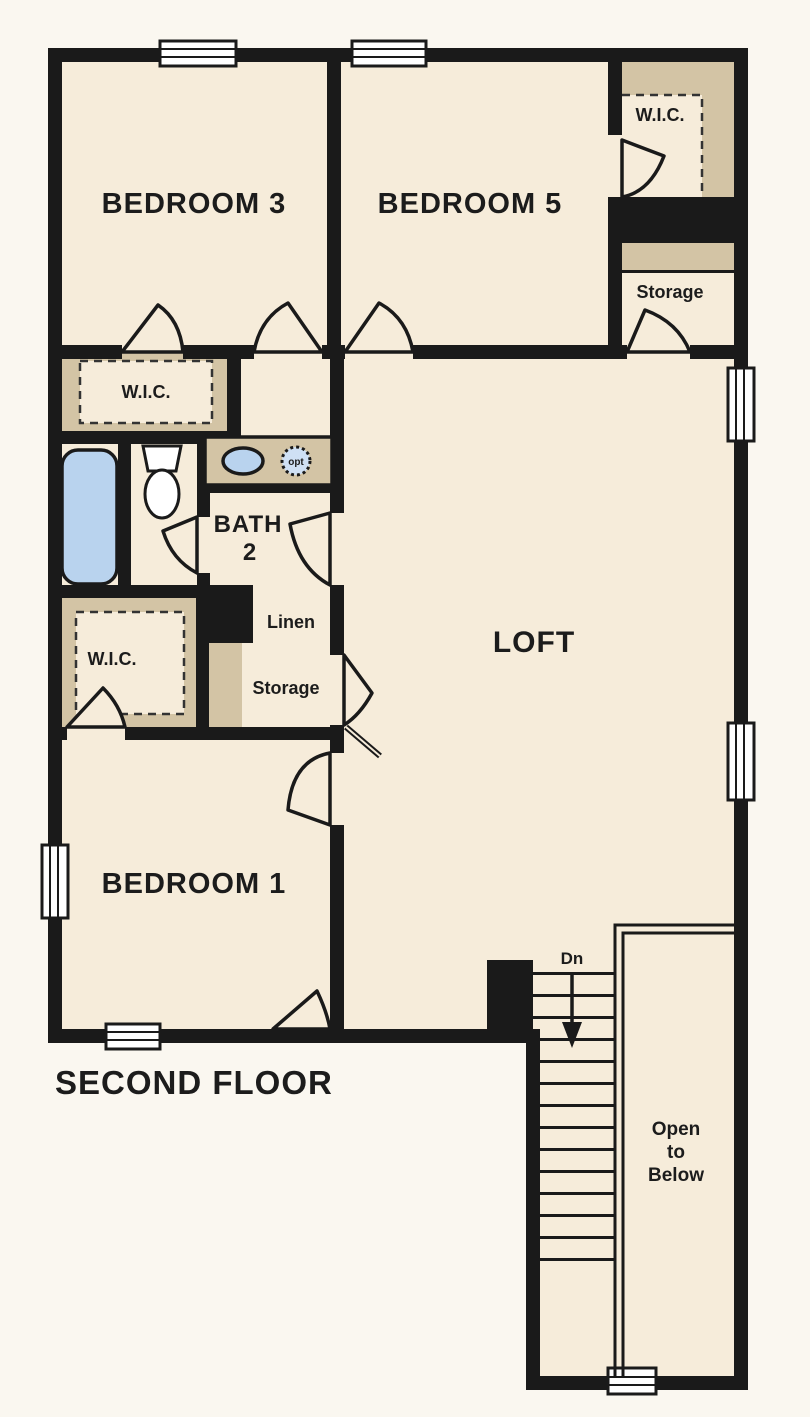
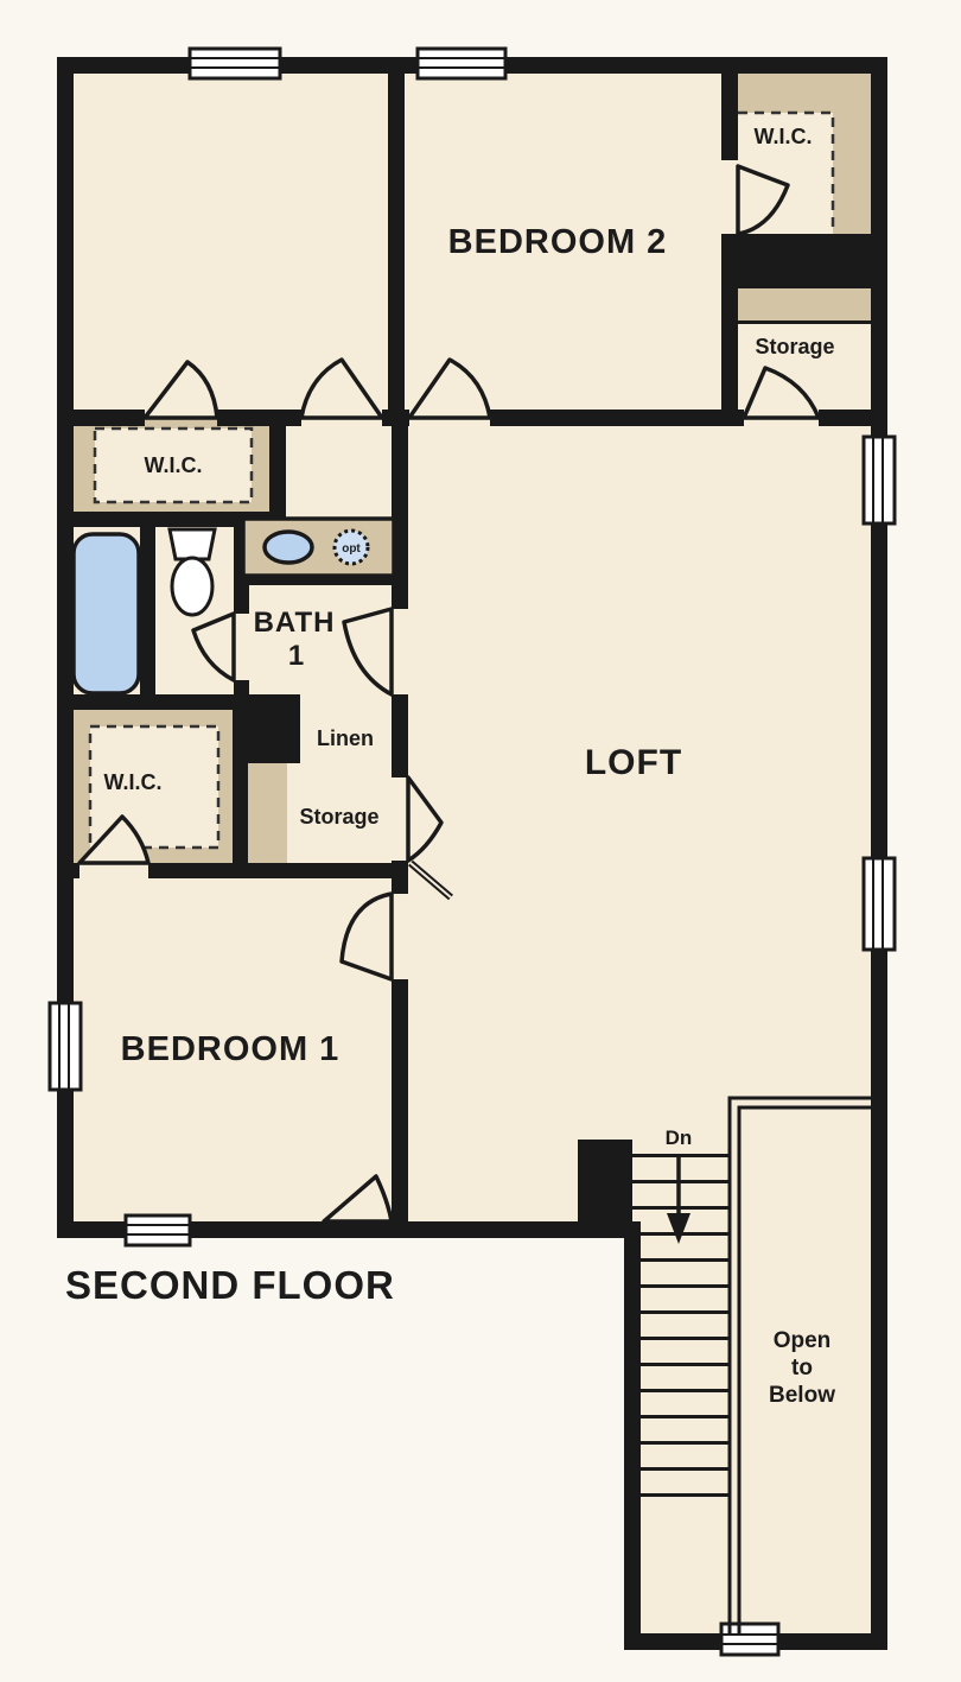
  opt
- BEDROOM 3
- BEDROOM 5
+ BEDROOM 2
  W.I.C.
  Storage
  W.I.C.
  BATH
- 2
+ 1
  Linen
  Storage
  W.I.C.
  LOFT
  BEDROOM 1
  Dn
  Open
  to
  Below
  SECOND FLOOR
